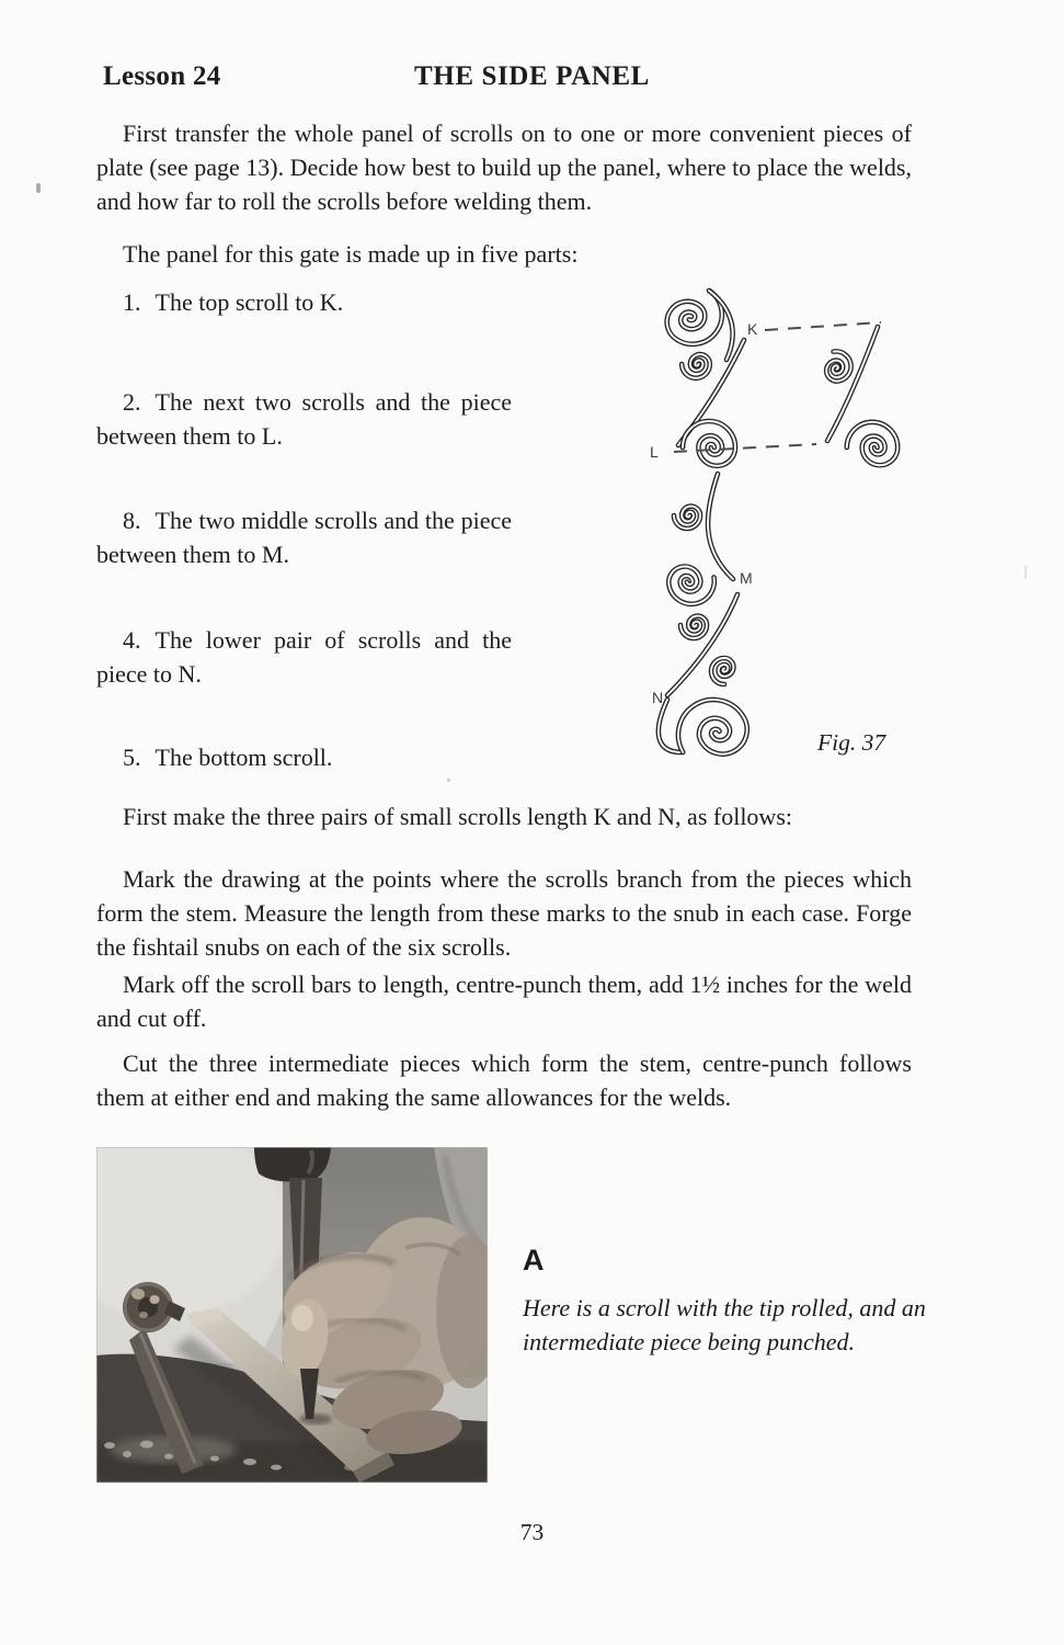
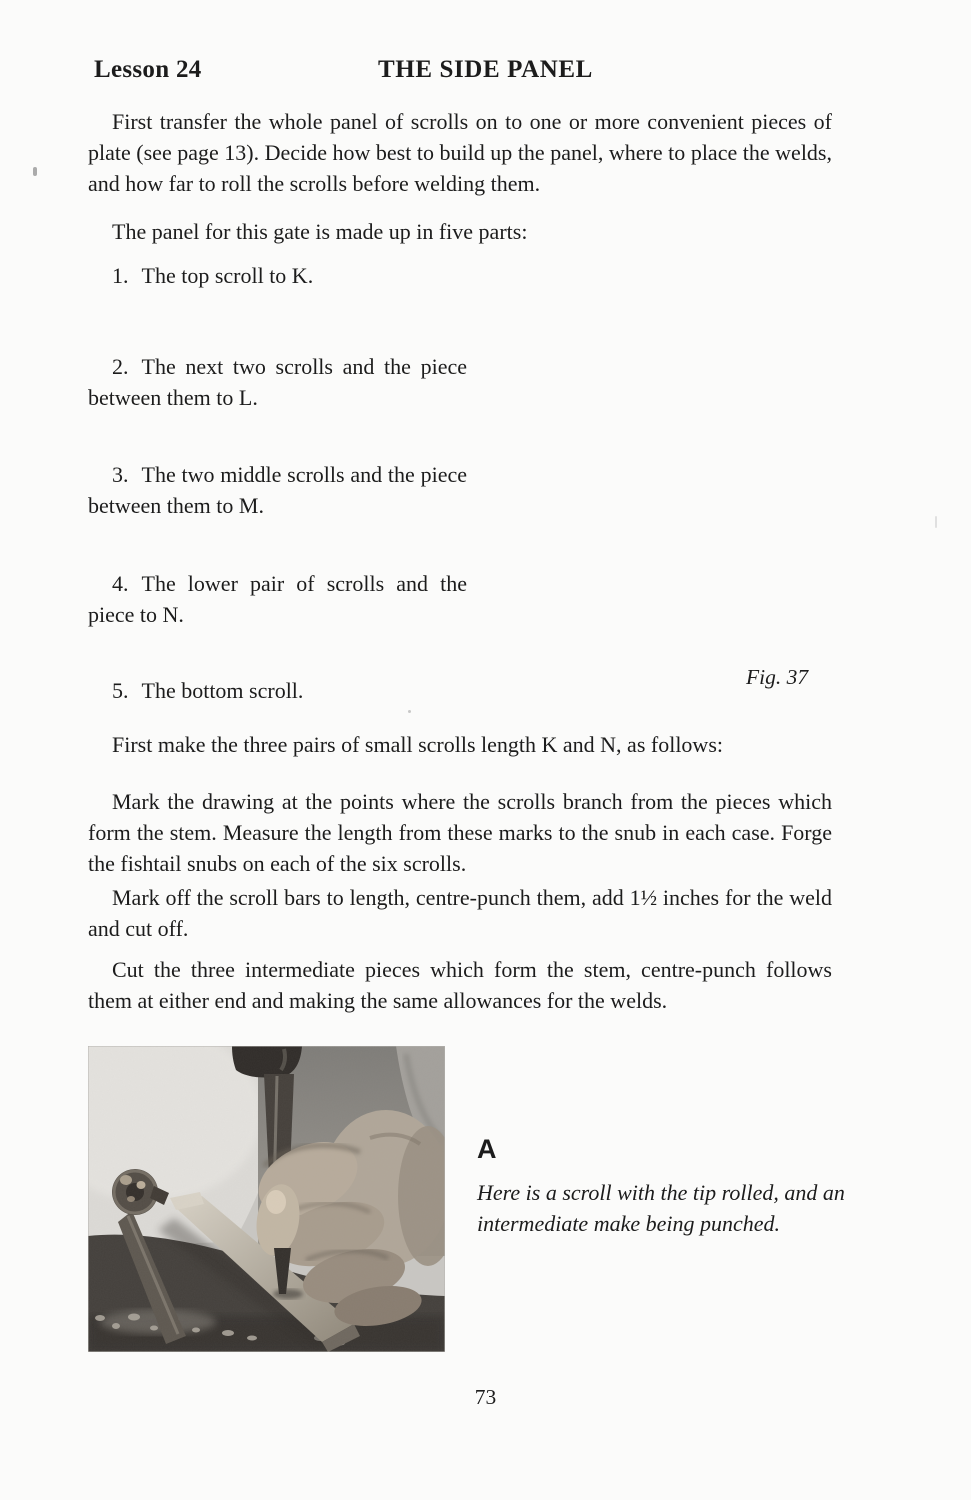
  Lesson 24
  THE SIDE PANEL
  First transfer the whole panel of scrolls on to one or more convenient pieces of plate (see page 13). Decide how best to build up the panel, where to place the welds, and how far to roll the scrolls before welding them.
  The panel for this gate is made up in five parts:
  1. The top scroll to K.
  2. The next two scrolls and the piece between them to L.
- 8. The two middle scrolls and the piece between them to M.
+ 3. The two middle scrolls and the piece between them to M.
  4. The lower pair of scrolls and the piece to N.
  5. The bottom scroll.
- K
- L
- M
- N
  Fig. 37
  First make the three pairs of small scrolls length K and N, as follows:
  Mark the drawing at the points where the scrolls branch from the pieces which form the stem. Measure the length from these marks to the snub in each case. Forge the fishtail snubs on each of the six scrolls.
  Mark off the scroll bars to length, centre-punch them, add 1½ inches for the weld and cut off.
  Cut the three intermediate pieces which form the stem, centre-punch follows them at either end and making the same allowances for the welds.
  A
- Here is a scroll with the tip rolled, and an intermediate piece being punched.
+ Here is a scroll with the tip rolled, and an intermediate make being punched.
  73
